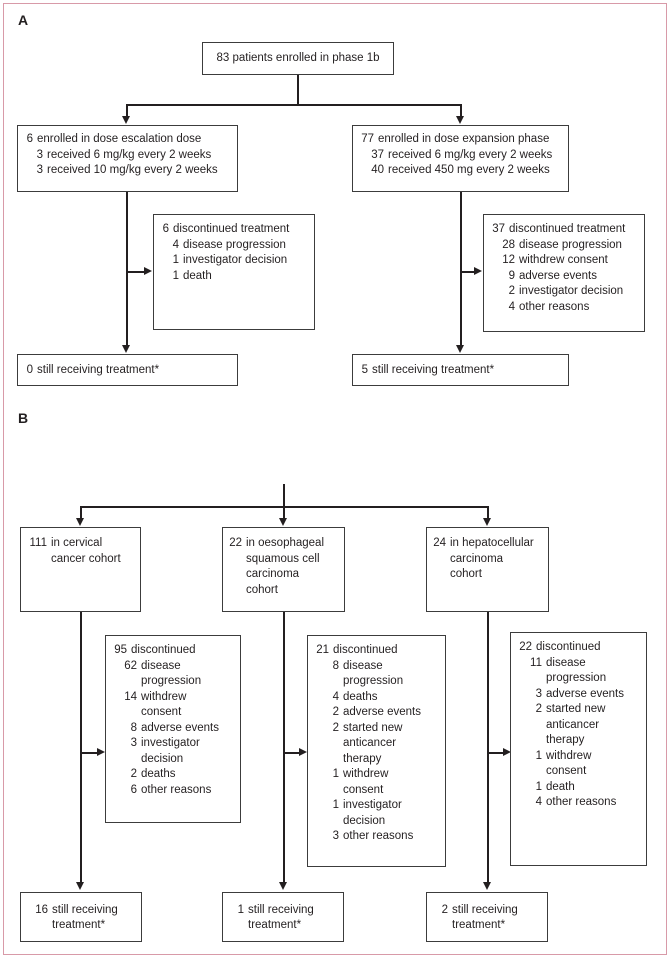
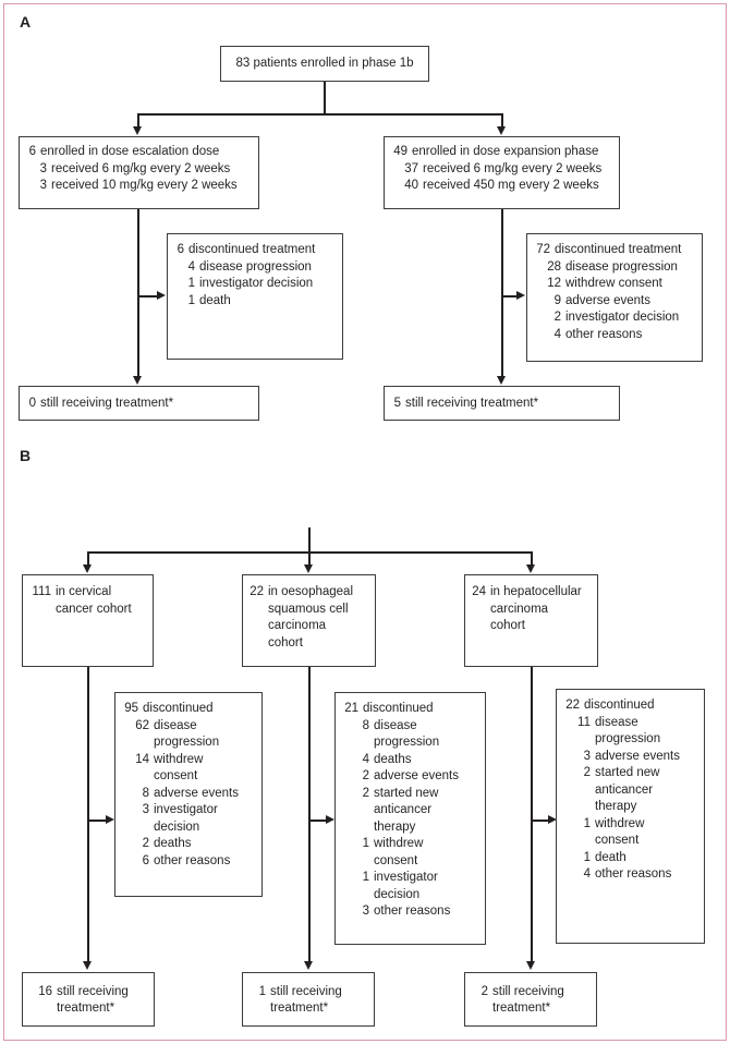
  A
  83 patients enrolled in phase 1b
  6 enrolled in dose escalation dose
  3 received 6 mg/kg every 2 weeks
  3 received 10 mg/kg every 2 weeks
- 77 enrolled in dose expansion phase
+ 49 enrolled in dose expansion phase
  37 received 6 mg/kg every 2 weeks
  40 received 450 mg every 2 weeks
  6 discontinued treatment
  4 disease progression
  1 investigator decision
  1 death
- 37 discontinued treatment
+ 72 discontinued treatment
  28 disease progression
  12 withdrew consent
  9 adverse events
  2 investigator decision
  4 other reasons
  0 still receiving treatment*
  5 still receiving treatment*
  B
  111 in cervical
  cancer cohort
  22 in oesophageal
  squamous cell
  carcinoma
  cohort
  24 in hepatocellular
  carcinoma
  cohort
  95 discontinued
  62 disease
  progression
  14 withdrew
  consent
  8 adverse events
  3 investigator
  decision
  2 deaths
  6 other reasons
  21 discontinued
  8 disease
  progression
  4 deaths
  2 adverse events
  2 started new
  anticancer
  therapy
  1 withdrew
  consent
  1 investigator
  decision
  3 other reasons
  22 discontinued
  11 disease
  progression
  3 adverse events
  2 started new
  anticancer
  therapy
  1 withdrew
  consent
  1 death
  4 other reasons
  16 still receiving
  treatment*
  1 still receiving
  treatment*
  2 still receiving
  treatment*
